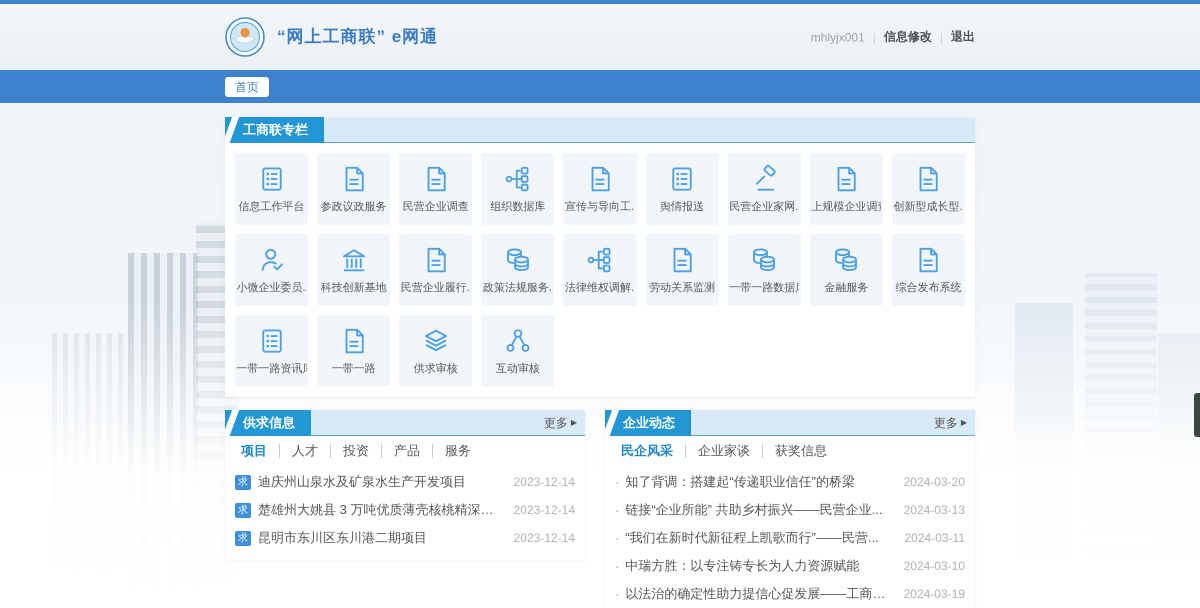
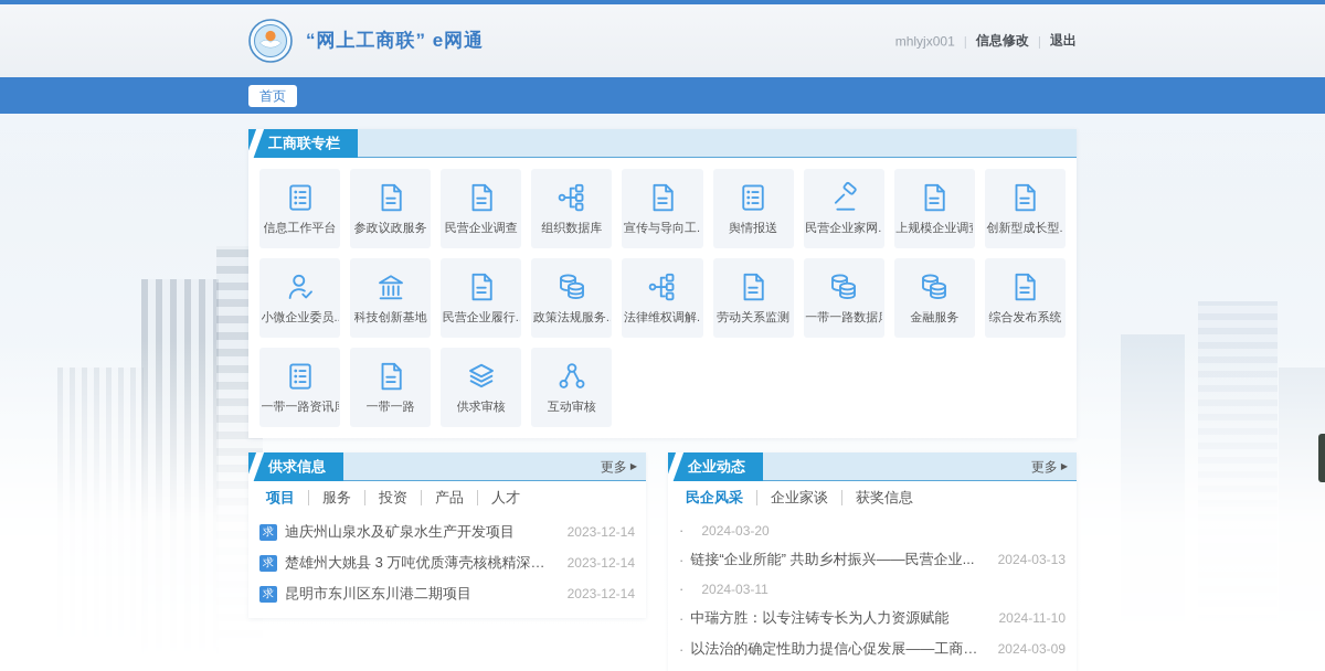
  “网上工商联” e网通
  mhlyjx001
  |
  信息修改
  |
  退出
  首页
  工商联专栏
  信息工作平台
  参政议政服务
  民营企业调查
  组织数据库
  宣传与导向工.
  舆情报送
  民营企业家网.
  上规模企业调
  创新型成长型.
  小微企业委员.
  科技创新基地
  民营企业履行.
  政策法规服务.
  法律维权调解.
  劳动关系监测
  一带一路数据
  金融服务
  综合发布系统
  一带一路资讯
  一带一路
  供求审核
  互动审核
  供求信息
  更多
  ▶
  项目
- 人才
+ 服务
  投资
  产品
- 服务
+ 人才
  求
  迪庆州山泉水及矿泉水生产开发项目
  2023-12-14
  求
  楚雄州大姚县 3 万吨优质薄壳核桃精深加工
  2023-12-14
  求
  昆明市东川区东川港二期项目
  2023-12-14
  企业动态
  更多
  ▶
  民企风采
  企业家谈
  获奖信息
  ·
- 知了背调：搭建起“传递职业信任”的桥梁
  2024-03-20
  ·
  链接“企业所能” 共助乡村振兴——民营企业...
  2024-03-13
  ·
- “我们在新时代新征程上凯歌而行”——民营...
  2024-03-11
  ·
  中瑞方胜：以专注铸专长为人力资源赋能
- 2024-03-10
+ 2024-11-10
  ·
  以法治的确定性助力提信心促发展——工商联..
- 2024-03-19
+ 2024-03-09
